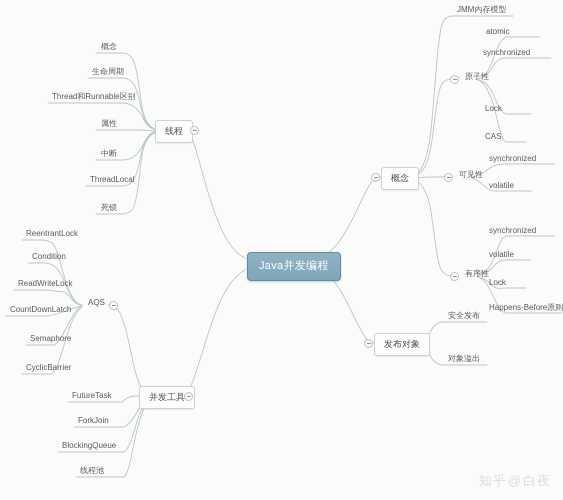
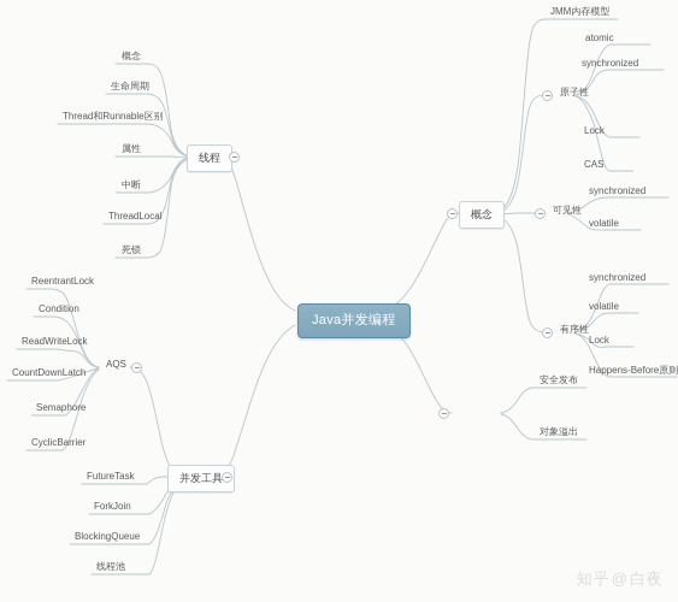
  Java并发编程
  线程
  概念
  生命周期
  Thread和Runnable区别
  属性
  中断
  ThreadLocal
  死锁
  并发工具
  AQS
  FutureTask
  ForkJoin
  BlockingQueue
  线程池
  ReentrantLock
  Condition
  ReadWriteLock
  CountDownLatch
  Semaphore
  CyclicBarrier
  概念
  JMM内存模型
  原子性
  可见性
  有序性
  atomic
  synchronized
  Lock
  CAS
  synchronized
  volatile
  synchronized
  volatile
  Lock
  Happens-Before原则
- 发布对象
  安全发布
  对象溢出
  知乎@白夜
